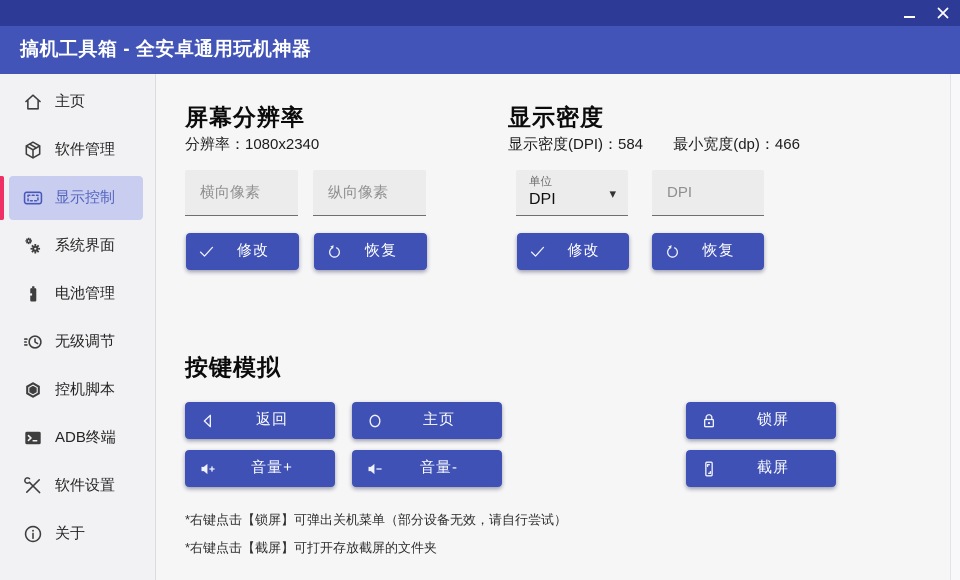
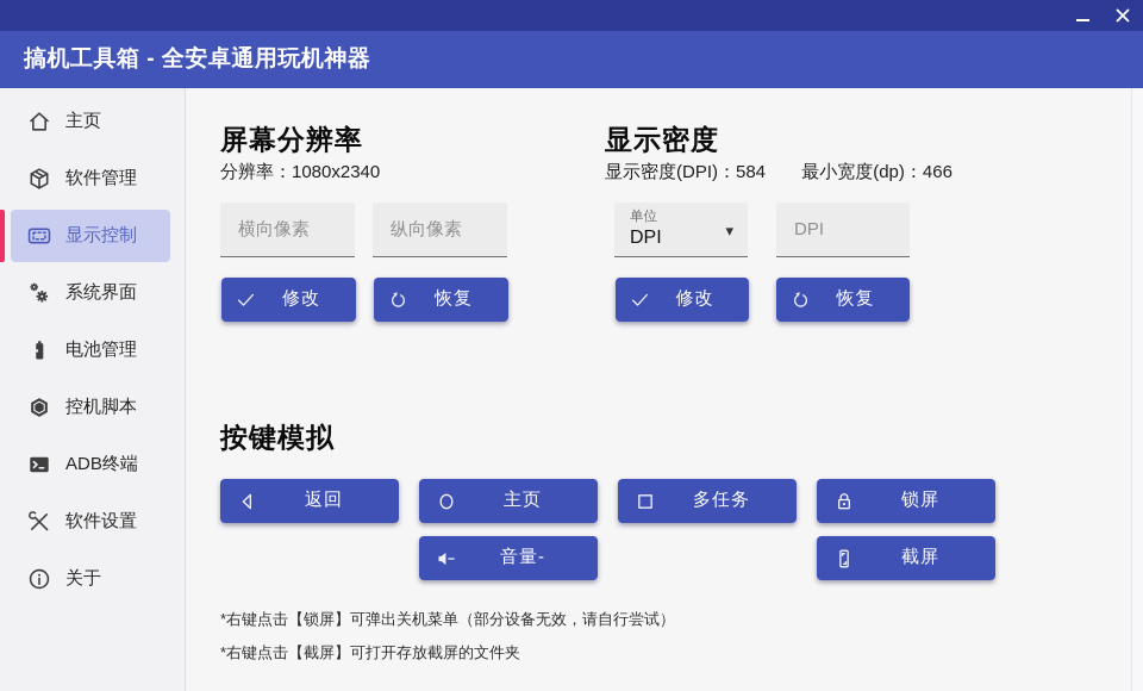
  搞机工具箱 - 全安卓通用玩机神器
  主页
  软件管理
  显示控制
  系统界面
  电池管理
- 无级调节
  控机脚本
  ADB终端
  软件设置
  关于
  屏幕分辨率
  分辨率：1080x2340
  横向像素
  纵向像素
  修改
  恢复
  显示密度
  显示密度(DPI)：584 最小宽度(dp)：466
  单位
  DPI
  ▾
  DPI
  修改
  恢复
  按键模拟
  返回
  主页
+ 多任务
  锁屏
- 音量+
  音量-
  截屏
  *右键点击【锁屏】可弹出关机菜单（部分设备无效，请自行尝试）
  *右键点击【截屏】可打开存放截屏的文件夹
